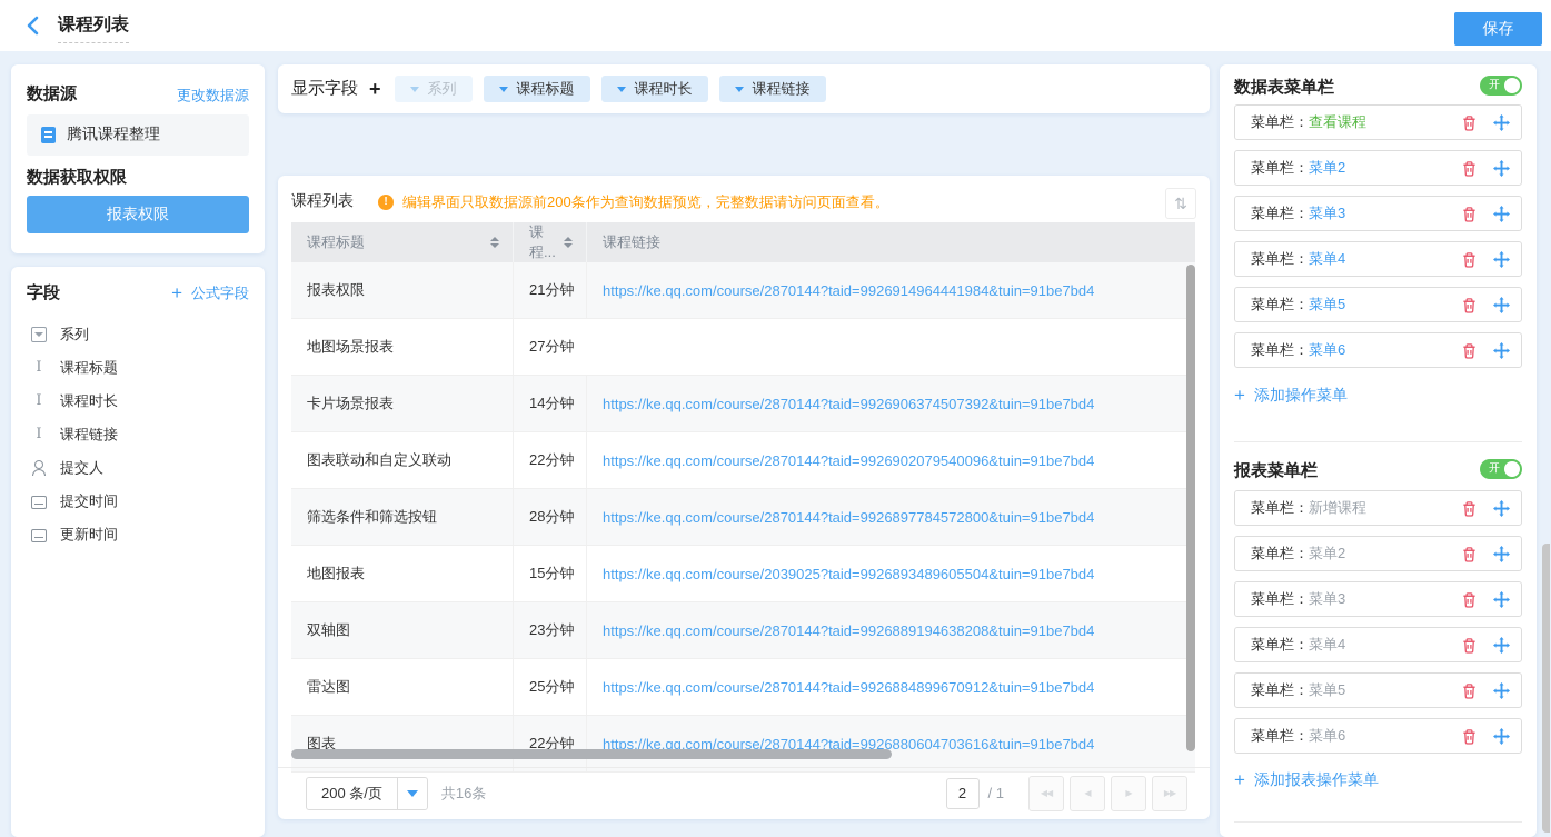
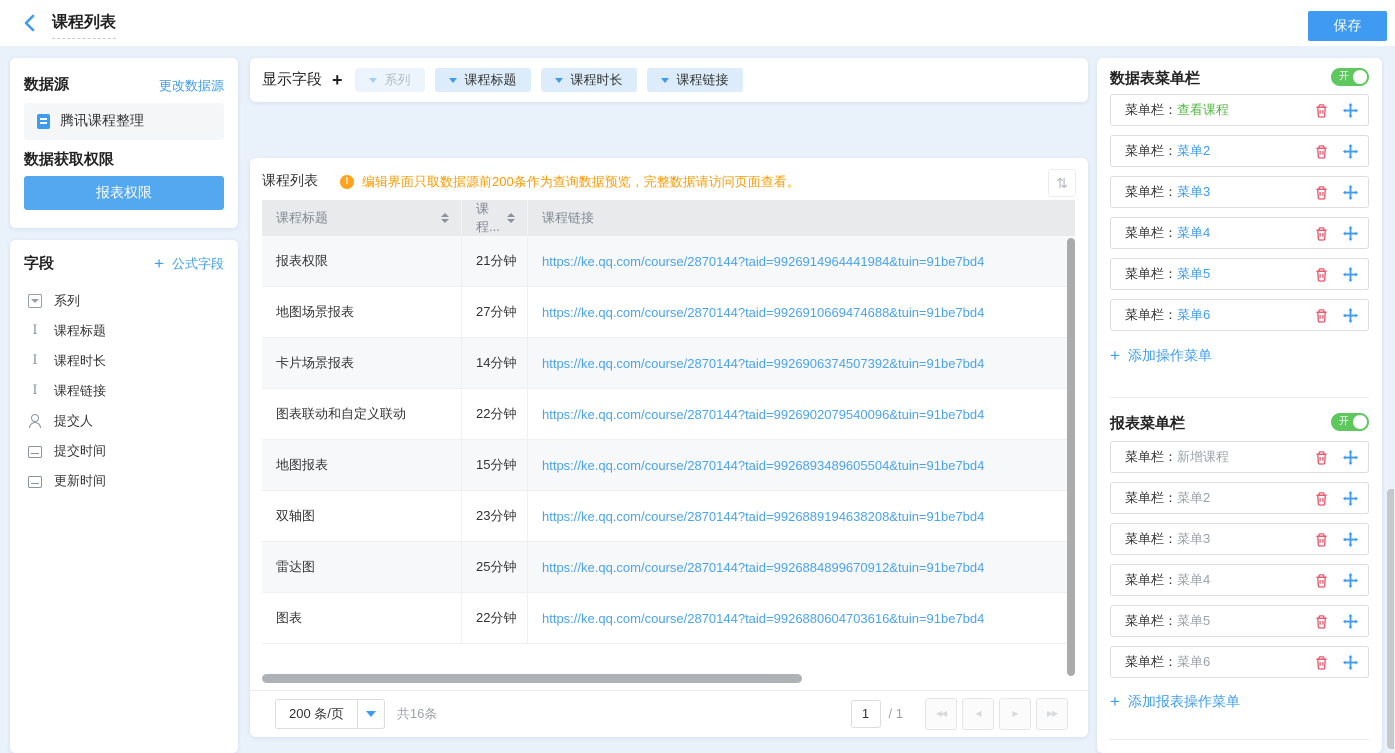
  课程列表
  保存
  数据源
  更改数据源
  腾讯课程整理
  数据获取权限
  报表权限
  字段
  +
  公式字段
  系列
  课程标题
  课程时长
  课程链接
  提交人
  提交时间
  更新时间
  显示字段
  +
  系列
  课程标题
  课程时长
  课程链接
  课程列表
  !
  编辑界面只取数据源前200条作为查询数据预览，完整数据请访问页面查看。
  ⇅
  课程标题
  课程...
  课程链接
  报表权限
  21分钟
  https://ke.qq.com/course/2870144?taid=9926914964441984&tuin=91be7bd4
  地图场景报表
  27分钟
+ https://ke.qq.com/course/2870144?taid=9926910669474688&tuin=91be7bd4
  卡片场景报表
  14分钟
  https://ke.qq.com/course/2870144?taid=9926906374507392&tuin=91be7bd4
  图表联动和自定义联动
  22分钟
  https://ke.qq.com/course/2870144?taid=9926902079540096&tuin=91be7bd4
- 筛选条件和筛选按钮
- 28分钟
- https://ke.qq.com/course/2870144?taid=9926897784572800&tuin=91be7bd4
  地图报表
  15分钟
- https://ke.qq.com/course/2039025?taid=9926893489605504&tuin=91be7bd4
+ https://ke.qq.com/course/2870144?taid=9926893489605504&tuin=91be7bd4
  双轴图
  23分钟
  https://ke.qq.com/course/2870144?taid=9926889194638208&tuin=91be7bd4
  雷达图
  25分钟
  https://ke.qq.com/course/2870144?taid=9926884899670912&tuin=91be7bd4
  图表
  22分钟
  https://ke.qq.com/course/2870144?taid=9926880604703616&tuin=91be7bd4
  200 条/页
  共16条
- 2
+ 1
  / 1
  ◀◀
  ◀
  ▶
  ▶▶
  数据表菜单栏
  开
  菜单栏：
  查看课程
  菜单栏：
  菜单2
  菜单栏：
  菜单3
  菜单栏：
  菜单4
  菜单栏：
  菜单5
  菜单栏：
  菜单6
  +
  添加操作菜单
  报表菜单栏
  开
  菜单栏：
  新增课程
  菜单栏：
  菜单2
  菜单栏：
  菜单3
  菜单栏：
  菜单4
  菜单栏：
  菜单5
  菜单栏：
  菜单6
  +
  添加报表操作菜单
